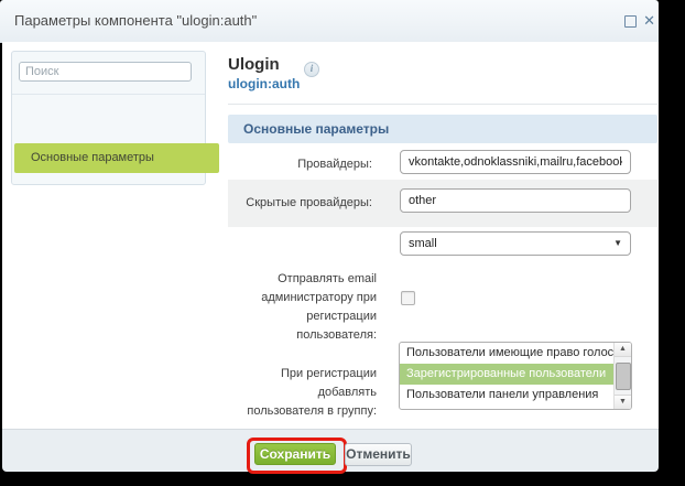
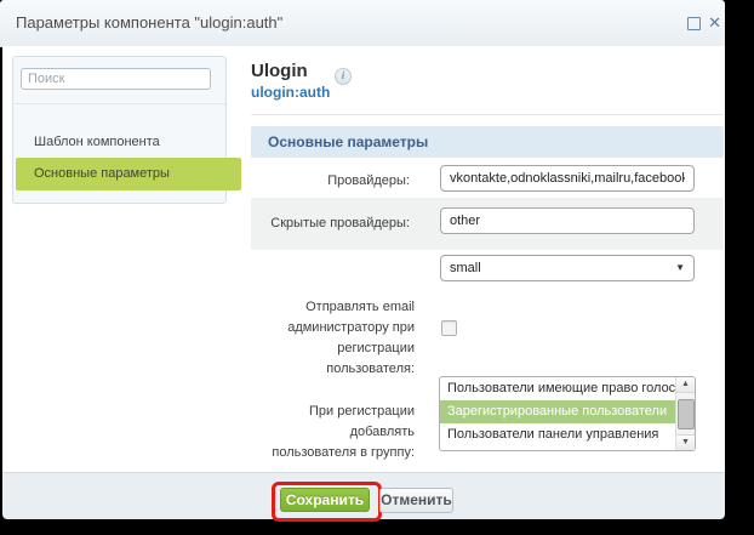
  Параметры компонента "ulogin:auth"
  ✕
  Поиск
+ Шаблон компонента
  Основные параметры
  Ulogin
  i
  ulogin:auth
  Основные параметры
  Провайдеры:
  vkontakte,odnoklassniki,mailru,faceboo
  Скрытые провайдеры:
  other
  small
  ▼
  Отправлять email
  администратору при
  регистрации пользователя:
  При регистрации добавлять
  пользователя в группу:
  Пользователи имеющие право голос
  Зарегистрированные пользователи
  Пользователи панели управления
  Сохранить
  Отменить
